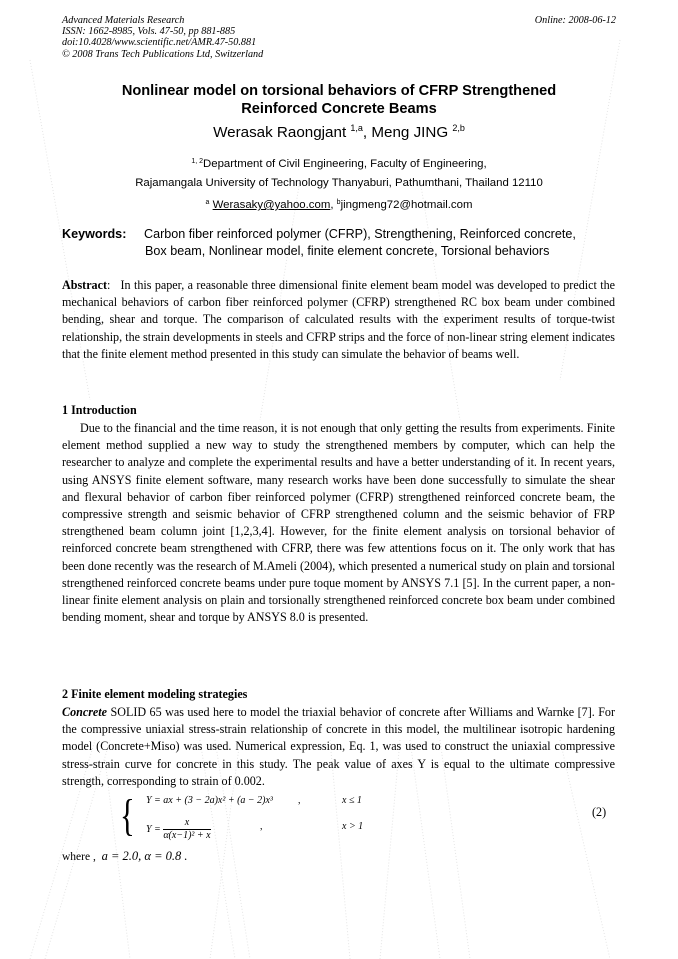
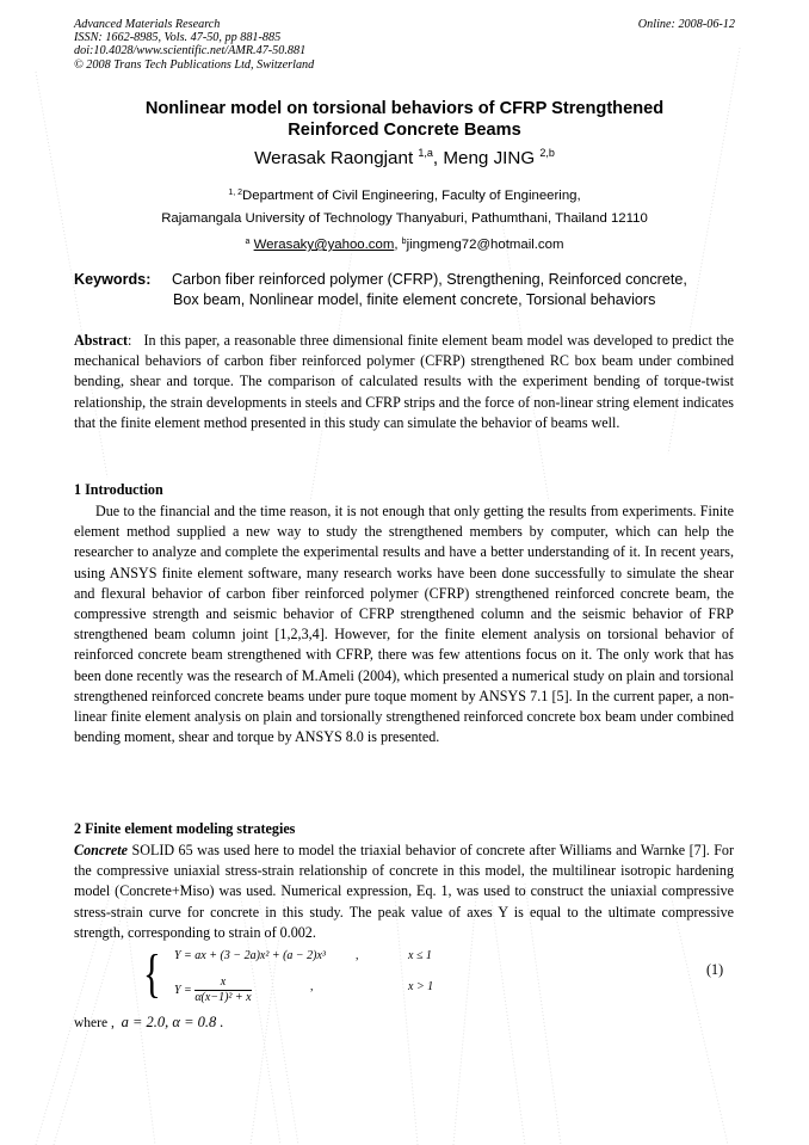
  Advanced Materials Research
  ISSN: 1662-8985, Vols. 47-50, pp 881-885
  doi:10.4028/www.scientific.net/AMR.47-50.881
  © 2008 Trans Tech Publications Ltd, Switzerland
  Online: 2008-06-12
  Nonlinear model on torsional behaviors of CFRP Strengthened
  Reinforced Concrete Beams
  Werasak Raongjant 1,a, Meng JING 2,b
  Department of Civil Engineering, Faculty of Engineering,
  Rajamangala University of Technology Thanyaburi, Pathumthani, Thailand 12110
  Werasaky@yahoo.com, jingmeng72@hotmail.com
  Keywords: Carbon fiber reinforced polymer (CFRP), Strengthening, Reinforced concrete,
  Box beam, Nonlinear model, finite element concrete, Torsional behaviors
- Abstract: In this paper, a reasonable three dimensional finite element beam model was developed to predict the mechanical behaviors of carbon fiber reinforced polymer (CFRP) strengthened RC box beam under combined bending, shear and torque. The comparison of calculated results with the experiment results of torque-twist relationship, the strain developments in steels and CFRP strips and the force of non-linear string element indicates that the finite element method presented in this study can simulate the behavior of beams well.
+ Abstract: In this paper, a reasonable three dimensional finite element beam model was developed to predict the mechanical behaviors of carbon fiber reinforced polymer (CFRP) strengthened RC box beam under combined bending, shear and torque. The comparison of calculated results with the experiment bending of torque-twist relationship, the strain developments in steels and CFRP strips and the force of non-linear string element indicates that the finite element method presented in this study can simulate the behavior of beams well.
  1 Introduction
  Due to the financial and the time reason, it is not enough that only getting the results from experiments. Finite element method supplied a new way to study the strengthened members by computer, which can help the researcher to analyze and complete the experimental results and have a better understanding of it. In recent years, using ANSYS finite element software, many research works have been done successfully to simulate the shear and flexural behavior of carbon fiber reinforced polymer (CFRP) strengthened reinforced concrete beam, the compressive strength and seismic behavior of CFRP strengthened column and the seismic behavior of FRP strengthened beam column joint [1,2,3,4]. However, for the finite element analysis on torsional behavior of reinforced concrete beam strengthened with CFRP, there was few attentions focus on it. The only work that has been done recently was the research of M.Ameli (2004), which presented a numerical study on plain and torsional strengthened reinforced concrete beams under pure toque moment by ANSYS 7.1 [5]. In the current paper, a non-linear finite element analysis on plain and torsionally strengthened reinforced concrete box beam under combined bending moment, shear and torque by ANSYS 8.0 is presented.
  2 Finite element modeling strategies
  Concrete SOLID 65 was used here to model the triaxial behavior of concrete after Williams and Warnke [7]. For the compressive uniaxial stress-strain relationship of concrete in this model, the multilinear isotropic hardening model (Concrete+Miso) was used. Numerical expression, Eq. 1, was used to construct the uniaxial compressive stress-strain curve for concrete in this study. The peak value of axes Y is equal to the ultimate compressive strength, corresponding to strain of 0.002.
  {
  Y = ax + (3 − 2a)x² + (a − 2)x³
  ,
  x ≤ 1
  Y =
  x
  α(x−1)² + x
  ,
  x > 1
- (2)
+ (1)
  where , a = 2.0, α = 0.8 .
